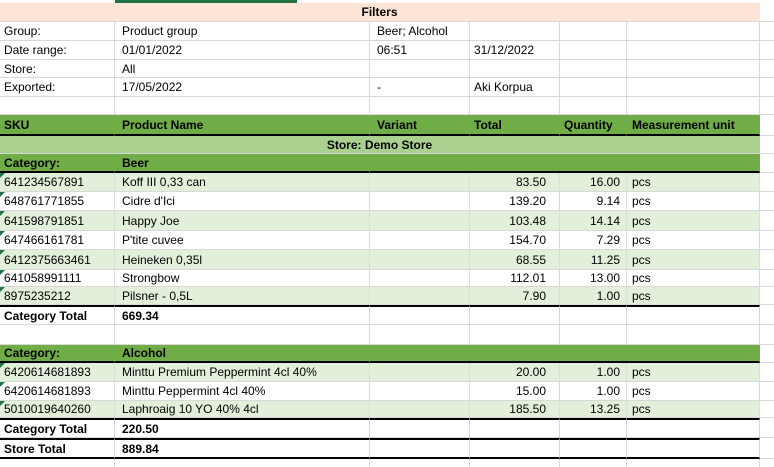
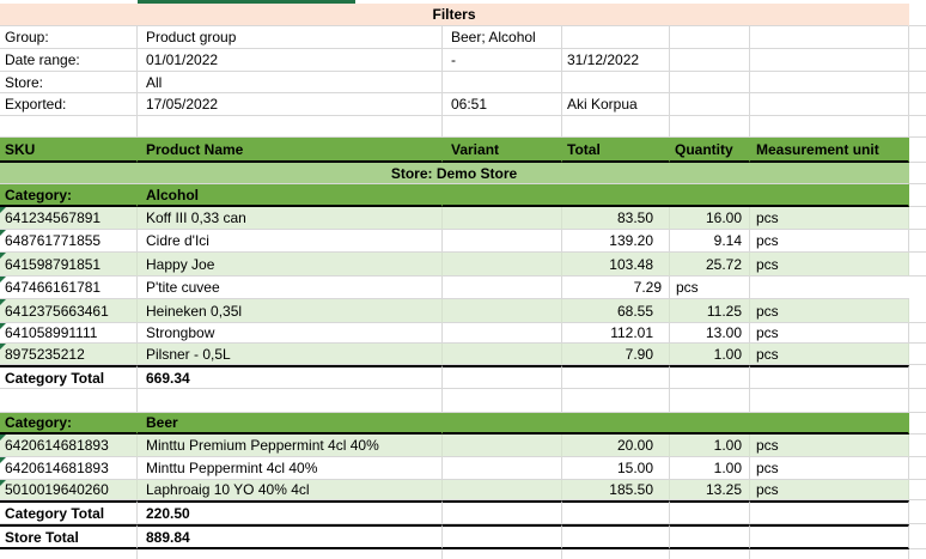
  Filters
  Group:
  Product group
  Beer; Alcohol
  Date range:
  01/01/2022
- 06:51
+ -
  31/12/2022
  Store:
  All
  Exported:
  17/05/2022
- -
+ 06:51
  Aki Korpua
  SKU
  Product Name
  Variant
  Total
  Quantity
  Measurement unit
  Store: Demo Store
  Category:
- Beer
+ Alcohol
  641234567891
  Koff III 0,33 can
  83.50
  16.00
  pcs
  648761771855
  Cidre d'Ici
  139.20
  9.14
  pcs
  641598791851
  Happy Joe
  103.48
- 14.14
+ 25.72
  pcs
  647466161781
  P'tite cuvee
- 154.70
  7.29
  pcs
  6412375663461
  Heineken 0,35l
  68.55
  11.25
  pcs
  641058991111
  Strongbow
  112.01
  13.00
  pcs
  8975235212
  Pilsner - 0,5L
  7.90
  1.00
  pcs
  Category Total
  669.34
  Category:
- Alcohol
+ Beer
  6420614681893
  Minttu Premium Peppermint 4cl 40%
  20.00
  1.00
  pcs
  6420614681893
  Minttu Peppermint 4cl 40%
  15.00
  1.00
  pcs
  5010019640260
  Laphroaig 10 YO 40% 4cl
  185.50
  13.25
  pcs
  Category Total
  220.50
  Store Total
  889.84
